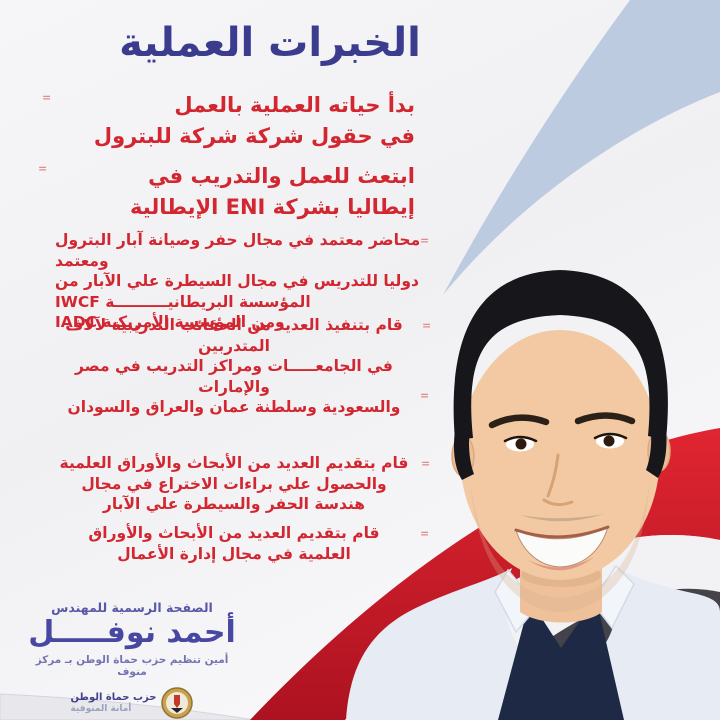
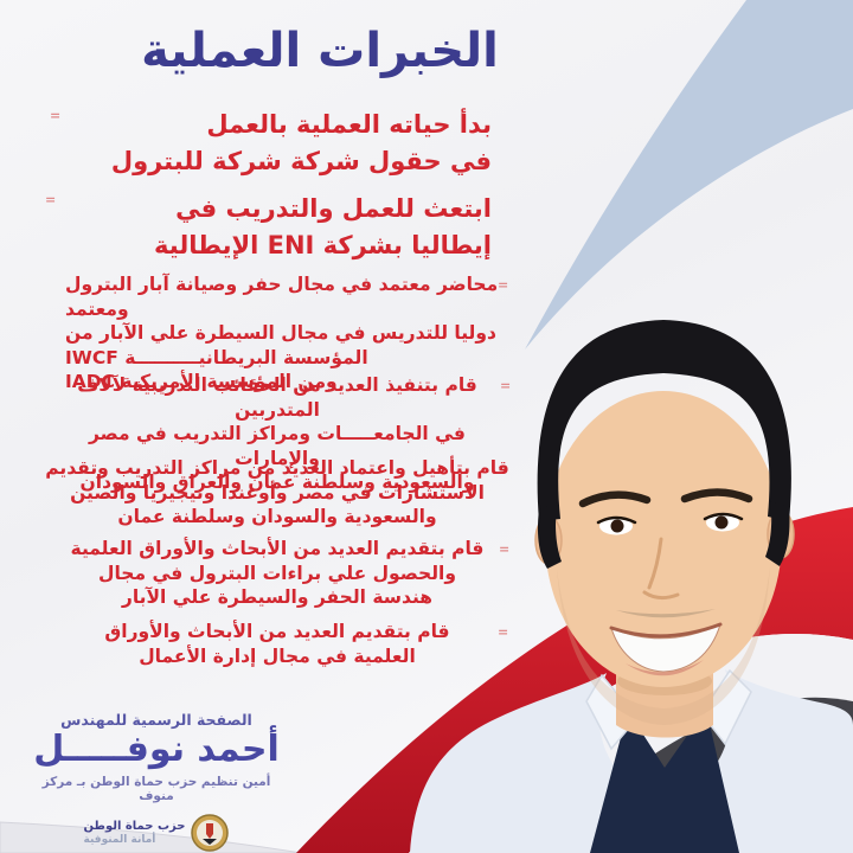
  الخبرات العملية
  =
  بدأ حياته العملية بالعمل
  في حقول شركة شركة للبترول
  =
  ابتعث للعمل والتدريب في
  إيطاليا بشركة ENI الإيطالية
  =
  محاضر معتمد في مجال حفر وصيانة آبار البترول ومعتمد
  دوليا للتدريس في مجال السيطرة علي الآبار من
  المؤسسة البريطانيــــــــــة IWCF
  ومن المؤسسة الأمريكية IADC
  =
  قام بتنفيذ العديد من الحقائب التدريبية لآلاف المتدربين
  في الجامعـــــات ومراكز التدريب في مصر والإمارات
  والسعودية وسلطنة عمان والعراق والسودان
  =
+ قام بتأهيل واعتماد العديد من مراكز التدريب وتقديم
+ الاستشارات في مصر وأوغندا ونيجيريا والصين
+ والسعودية والسودان وسلطنة عمان
  =
  قام بتقديم العديد من الأبحاث والأوراق العلمية
- والحصول علي براءات الاختراع في مجال
+ والحصول علي براءات البترول في مجال
  هندسة الحفر والسيطرة علي الآبار
  =
  قام بتقديم العديد من الأبحاث والأوراق
  العلمية في مجال إدارة الأعمال
  الصفحة الرسمية للمهندس
  أحمد نوفـــــل
  أمين تنظيم حزب حماة الوطن بـ مركز منوف
  حزب حماة الوطن
  أمانة المنوفية
